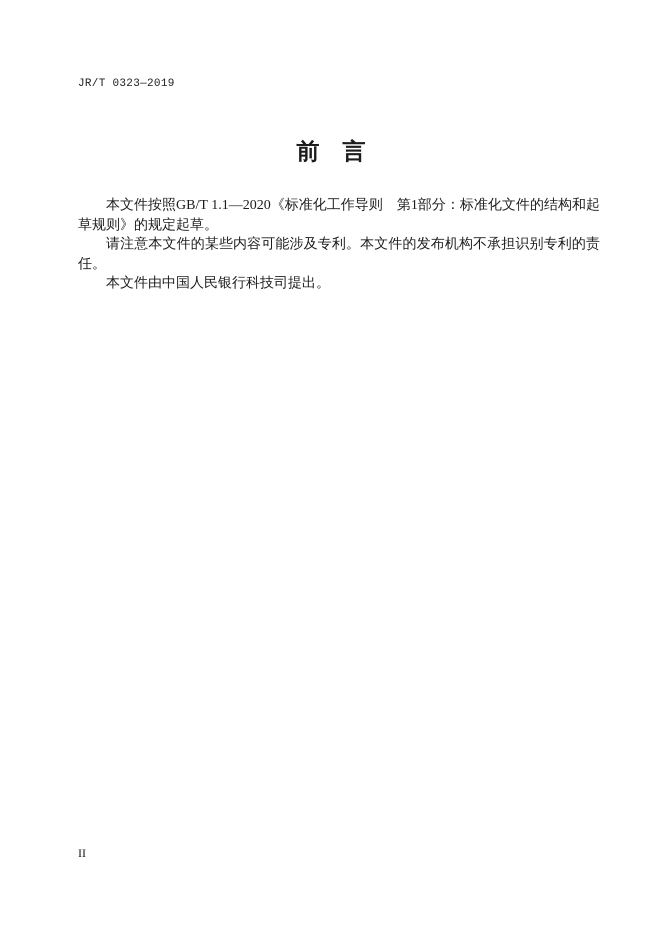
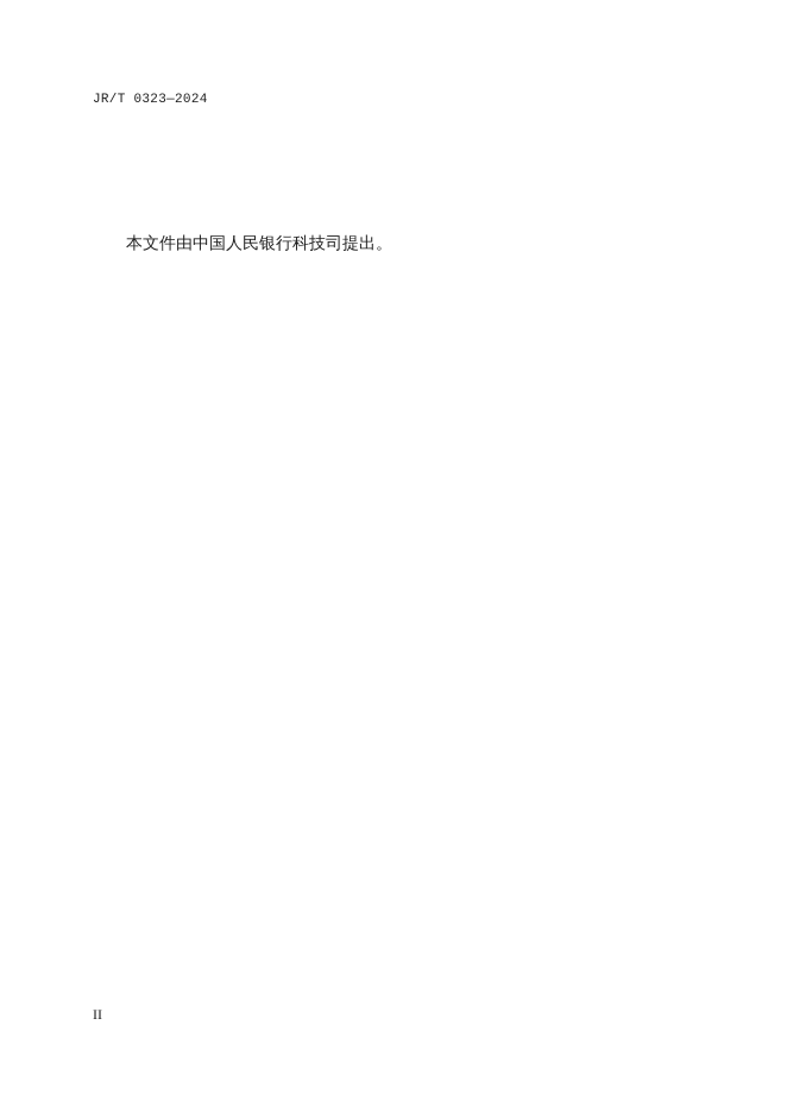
- JR/T 0323—2019
+ JR/T 0323—2024
- 前 言
- 本文件按照GB/T 1.1—2020《标准化工作导则 第1部分：标准化文件的结构和起草规则》的规定起草。
- 请注意本文件的某些内容可能涉及专利。本文件的发布机构不承担识别专利的责任。
  本文件由中国人民银行科技司提出。
  II
